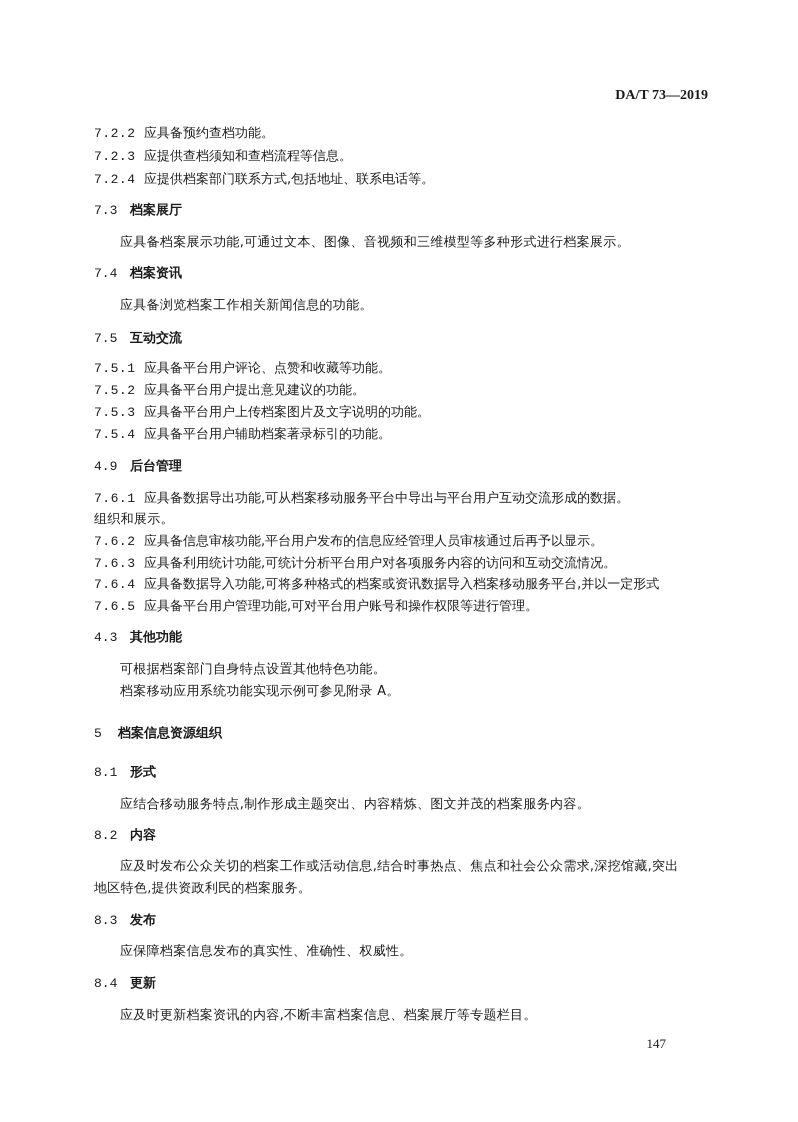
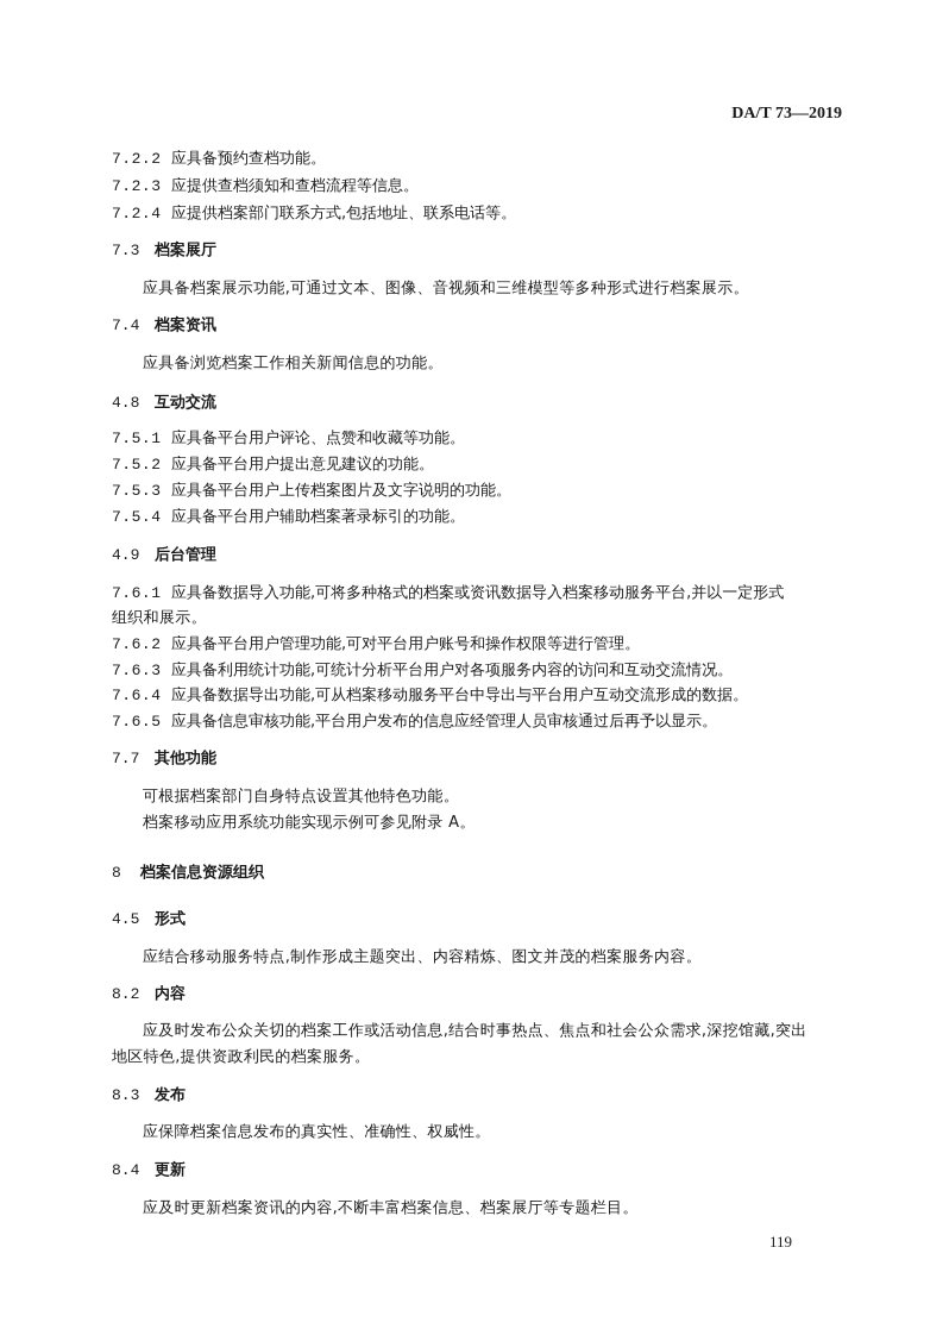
  DA/T 73—2019
  7.2.2 应具备预约查档功能。
  7.2.3 应提供查档须知和查档流程等信息。
  7.2.4 应提供档案部门联系方式,包括地址、联系电话等。
  7.3 档案展厅
  应具备档案展示功能,可通过文本、图像、音视频和三维模型等多种形式进行档案展示。
  7.4 档案资讯
  应具备浏览档案工作相关新闻信息的功能。
- 7.5 互动交流
+ 4.8 互动交流
  7.5.1 应具备平台用户评论、点赞和收藏等功能。
  7.5.2 应具备平台用户提出意见建议的功能。
  7.5.3 应具备平台用户上传档案图片及文字说明的功能。
  7.5.4 应具备平台用户辅助档案著录标引的功能。
  4.9 后台管理
- 7.6.1 应具备数据导出功能,可从档案移动服务平台中导出与平台用户互动交流形成的数据。
+ 7.6.1 应具备数据导入功能,可将多种格式的档案或资讯数据导入档案移动服务平台,并以一定形式
  组织和展示。
- 7.6.2 应具备信息审核功能,平台用户发布的信息应经管理人员审核通过后再予以显示。
+ 7.6.2 应具备平台用户管理功能,可对平台用户账号和操作权限等进行管理。
  7.6.3 应具备利用统计功能,可统计分析平台用户对各项服务内容的访问和互动交流情况。
- 7.6.4 应具备数据导入功能,可将多种格式的档案或资讯数据导入档案移动服务平台,并以一定形式
+ 7.6.4 应具备数据导出功能,可从档案移动服务平台中导出与平台用户互动交流形成的数据。
- 7.6.5 应具备平台用户管理功能,可对平台用户账号和操作权限等进行管理。
+ 7.6.5 应具备信息审核功能,平台用户发布的信息应经管理人员审核通过后再予以显示。
- 4.3 其他功能
+ 7.7 其他功能
  可根据档案部门自身特点设置其他特色功能。
  档案移动应用系统功能实现示例可参见附录 A。
- 5 档案信息资源组织
+ 8 档案信息资源组织
- 8.1 形式
+ 4.5 形式
  应结合移动服务特点,制作形成主题突出、内容精炼、图文并茂的档案服务内容。
  8.2 内容
  应及时发布公众关切的档案工作或活动信息,结合时事热点、焦点和社会公众需求,深挖馆藏,突出
  地区特色,提供资政利民的档案服务。
  8.3 发布
  应保障档案信息发布的真实性、准确性、权威性。
  8.4 更新
  应及时更新档案资讯的内容,不断丰富档案信息、档案展厅等专题栏目。
- 147
+ 119
